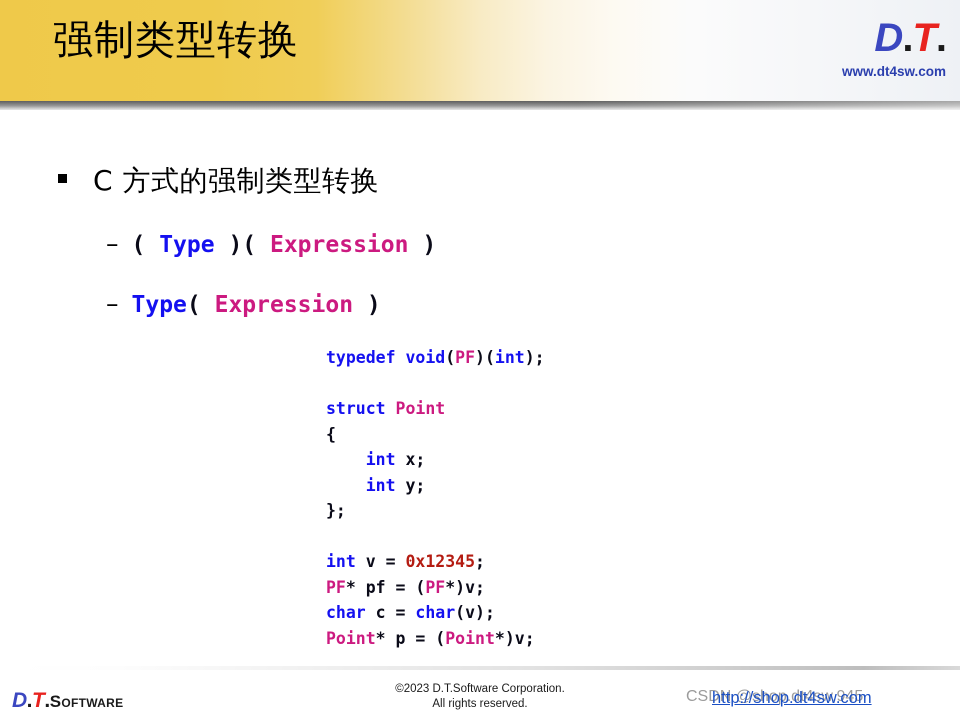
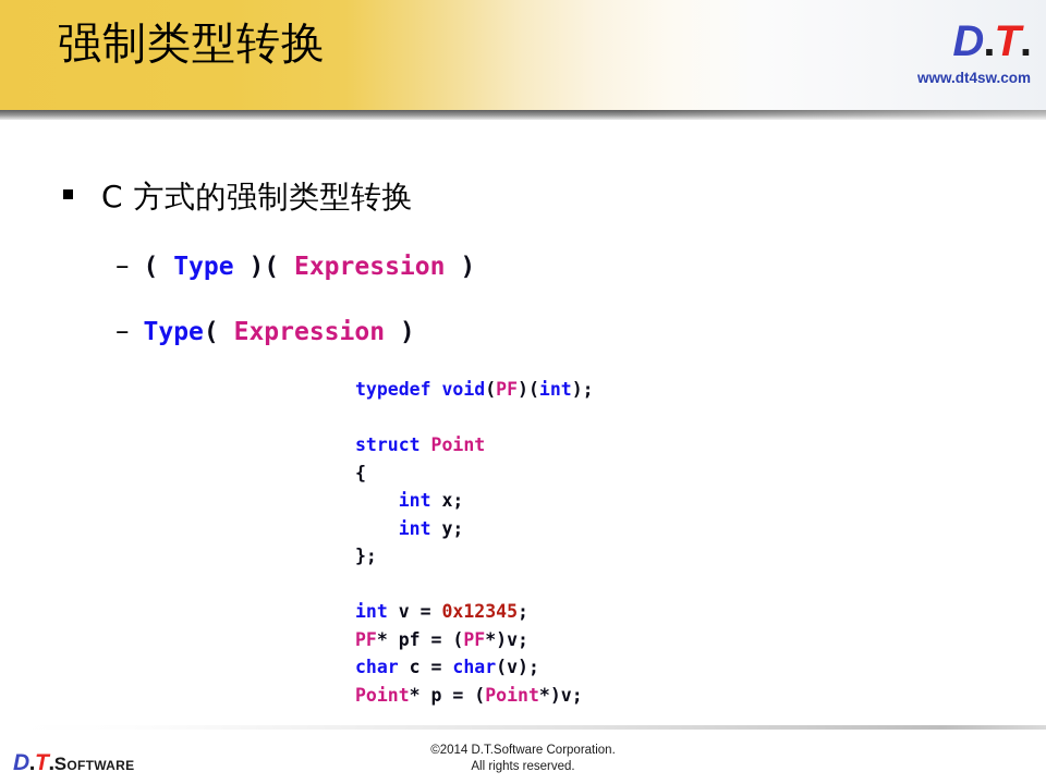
  强制类型转换
  D.T.
  www.dt4sw.com
  C 方式的强制类型转换
  –
  ( Type )( Expression )
  –
  Type( Expression )
  typedef void(PF)(int);
  struct Point
  {
  int x;
  int y;
  };
  int v = 0x12345;
  PF* pf = (PF*)v;
  char c = char(v);
  Point* p = (Point*)v;
  D.T.Software
- ©2023 D.T.Software Corporation.
+ ©2014 D.T.Software Corporation.
  All rights reserved.
- CSDN @shop.dt4sw.945
- http://shop.dt4sw.com
